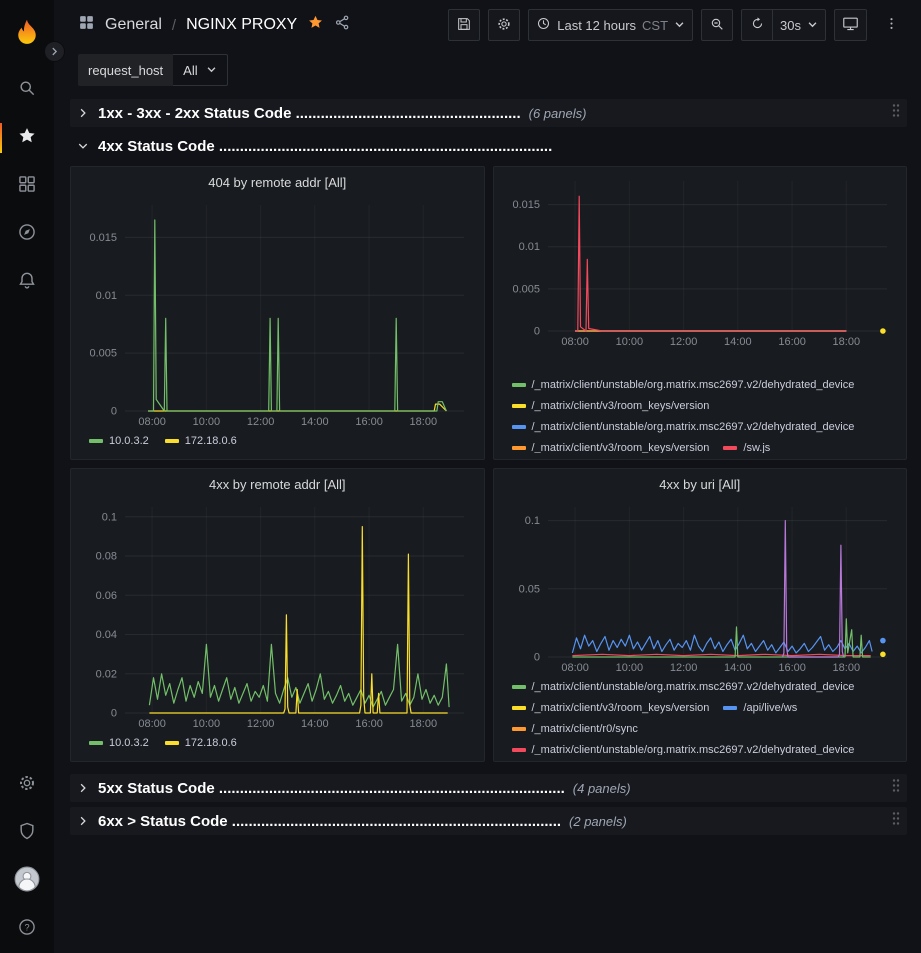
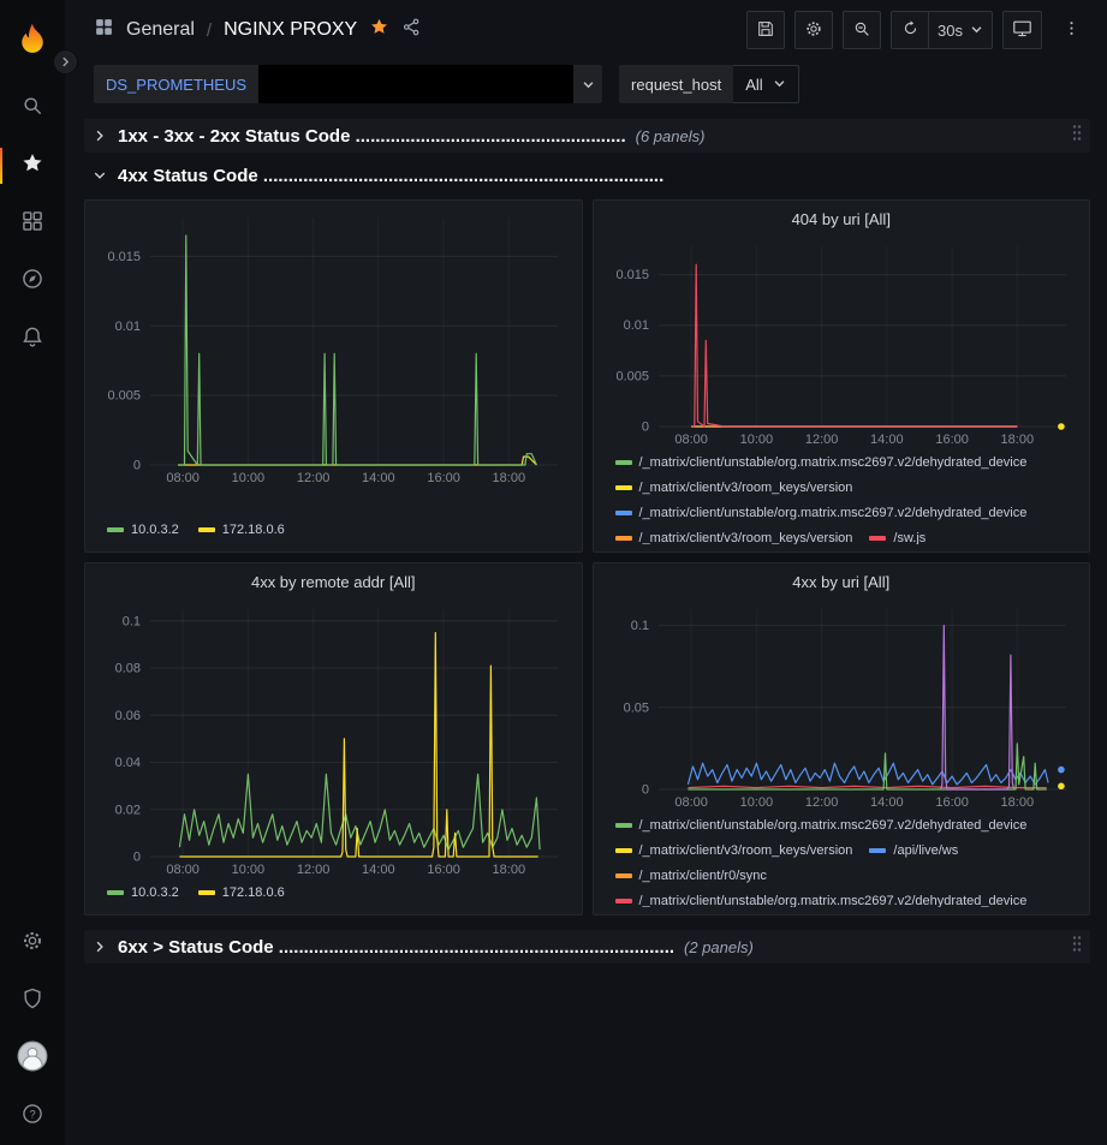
  ?
  General
  /
  NGINX PROXY
- Last 12 hours
- CST
  30s
+ DS_PROMETHEUS
  request_host
  All
  1xx - 3xx - 2xx Status Code ......................................................
  (6 panels)
  4xx Status Code ................................................................................
- 404 by remote addr [All]
  0
  0.005
  0.01
  0.015
  08:00
  10:00
  12:00
  14:00
  16:00
  18:00
  10.0.3.2
  172.18.0.6
+ 404 by uri [All]
  0
  0.005
  0.01
  0.015
  08:00
  10:00
  12:00
  14:00
  16:00
  18:00
  /_matrix/client/unstable/org.matrix.msc2697.v2/dehydrated_device
  /_matrix/client/v3/room_keys/version
  /_matrix/client/unstable/org.matrix.msc2697.v2/dehydrated_device
  /_matrix/client/v3/room_keys/version
  /sw.js
  4xx by remote addr [All]
  0
  0.02
  0.04
  0.06
  0.08
  0.1
  08:00
  10:00
  12:00
  14:00
  16:00
  18:00
  10.0.3.2
  172.18.0.6
  4xx by uri [All]
  0
  0.05
  0.1
  08:00
  10:00
  12:00
  14:00
  16:00
  18:00
  /_matrix/client/unstable/org.matrix.msc2697.v2/dehydrated_device
  /_matrix/client/v3/room_keys/version
  /api/live/ws
  /_matrix/client/r0/sync
  /_matrix/client/unstable/org.matrix.msc2697.v2/dehydrated_device
- 5xx Status Code ...................................................................................
- (4 panels)
  6xx > Status Code ...............................................................................
  (2 panels)
